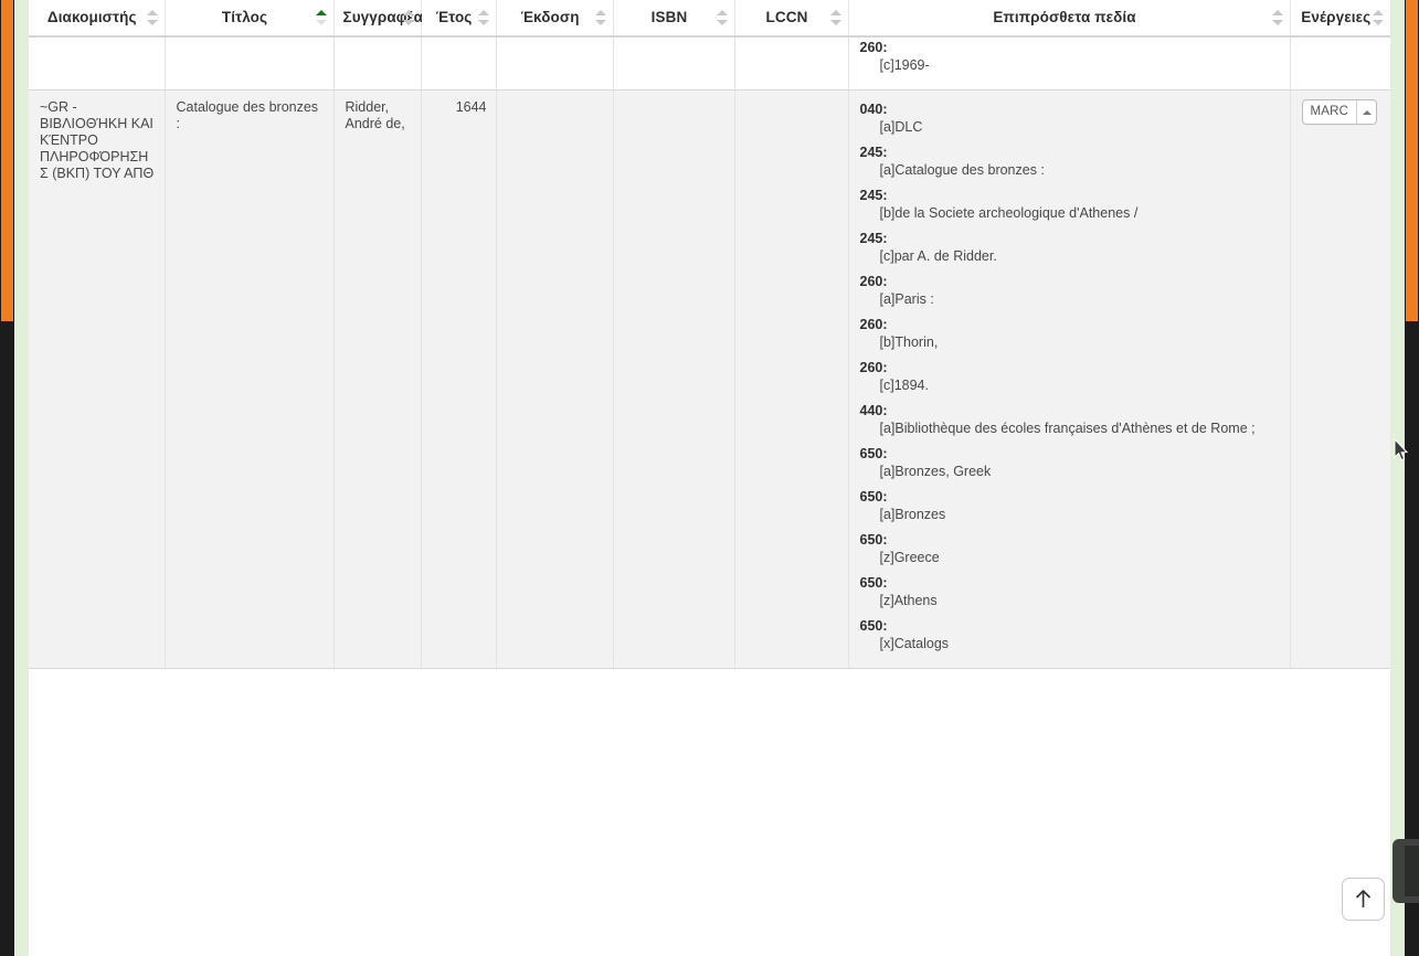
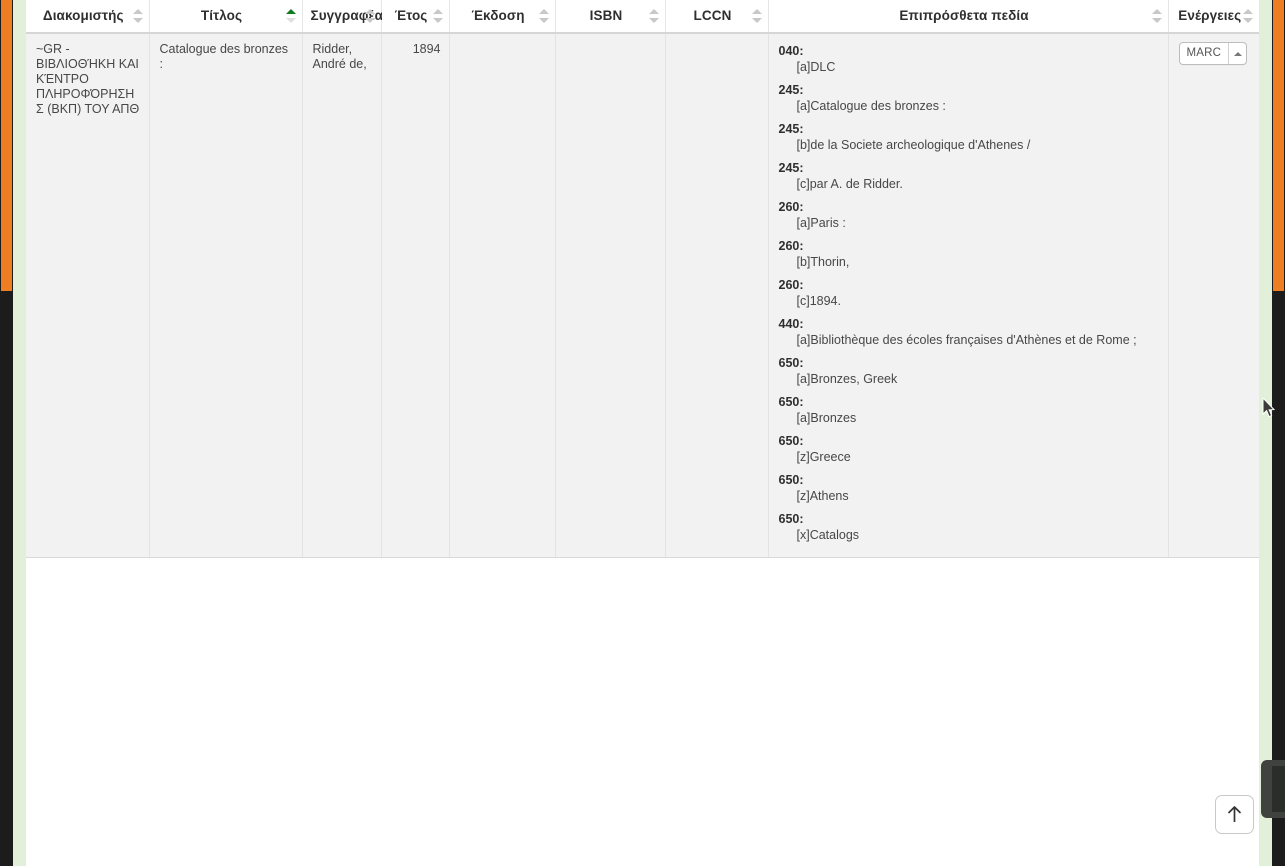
  Διακομιστής	Τίτλος	Συγγραφέα	Έτος	Έκδοση	ISBN	LCCN	Επιπρόσθετα πεδία	Ενέργειες
- 							260:[c]1969-
- ~GR - ΒΙΒΛΙΟΘΉΚΗ ΚΑΙ ΚΈΝΤΡΟ ΠΛΗΡΟΦΌΡΗΣΗΣ (ΒΚΠ) ΤΟΥ ΑΠΘ	Catalogue des bronzes :	Ridder, André de,	1644				040:[a]DLC245:[a]Catalogue des bronzes :245:[b]de la Societe archeologique d'Athenes /245:[c]par A. de Ridder.260:[a]Paris :260:[b]Thorin,260:[c]1894.440:[a]Bibliothèque des écoles françaises d'Athènes et de Rome ;650:[a]Bronzes, Greek650:[a]Bronzes650:[z]Greece650:[z]Athens650:[x]Catalogs	MARC
+ ~GR - ΒΙΒΛΙΟΘΉΚΗ ΚΑΙ ΚΈΝΤΡΟ ΠΛΗΡΟΦΌΡΗΣΗΣ (ΒΚΠ) ΤΟΥ ΑΠΘ	Catalogue des bronzes :	Ridder, André de,	1894				040:[a]DLC245:[a]Catalogue des bronzes :245:[b]de la Societe archeologique d'Athenes /245:[c]par A. de Ridder.260:[a]Paris :260:[b]Thorin,260:[c]1894.440:[a]Bibliothèque des écoles françaises d'Athènes et de Rome ;650:[a]Bronzes, Greek650:[a]Bronzes650:[z]Greece650:[z]Athens650:[x]Catalogs	MARC
